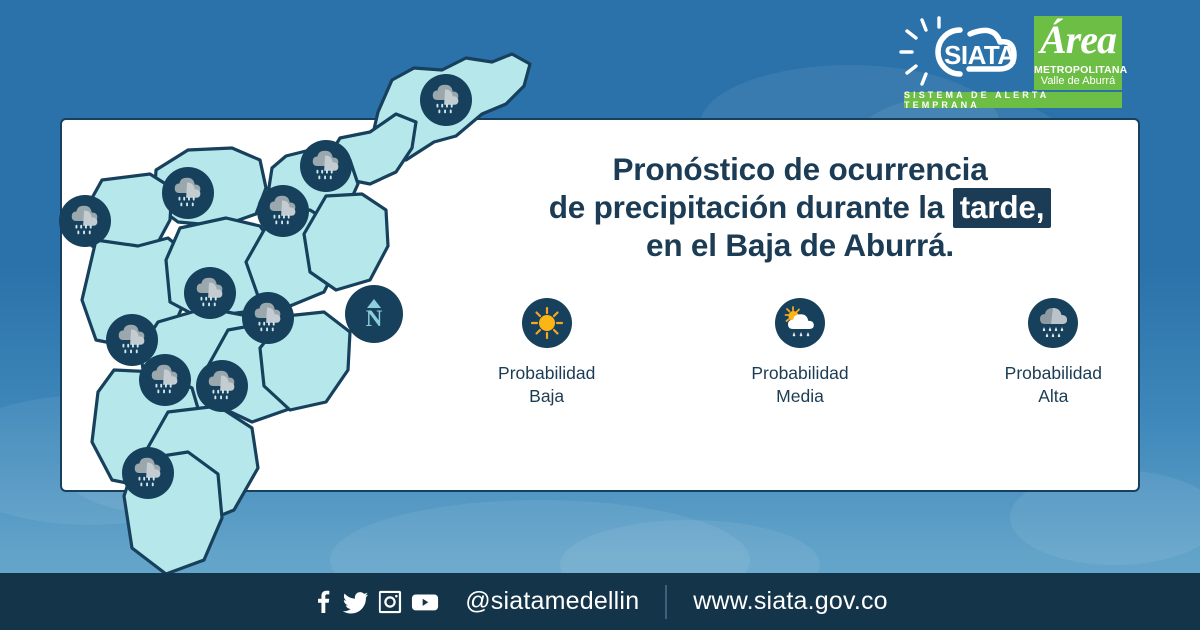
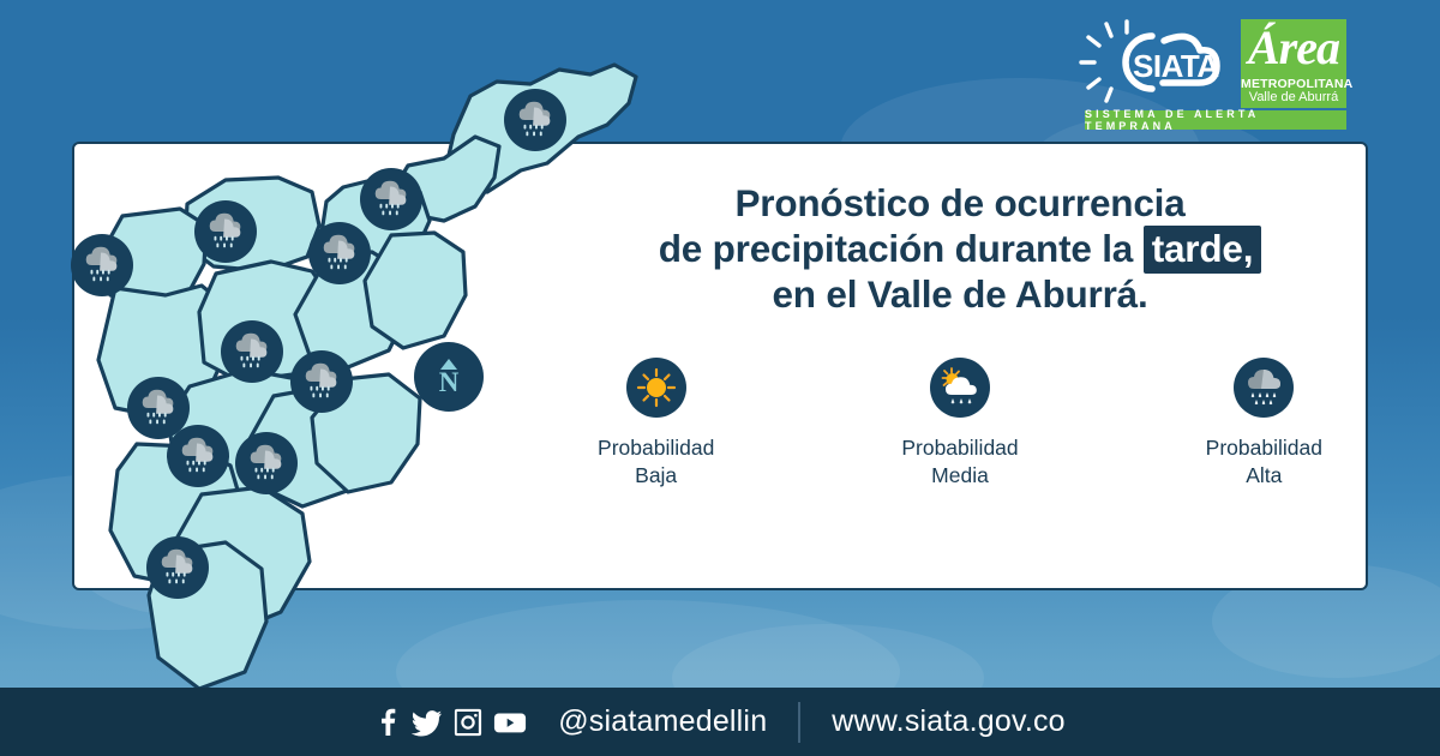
  SIATA
  Área
  METROPOLITANA
  Valle de Aburrá
  SISTEMA DE ALERTA TEMPRANA
  N
  Pronóstico de ocurrencia
  de precipitación durante la tarde,
- en el Baja de Aburrá.
+ en el Valle de Aburrá.
  Probabilidad
  Baja
  Probabilidad
  Media
  Probabilidad
  Alta
  @siatamedellin
  www.siata.gov.co
